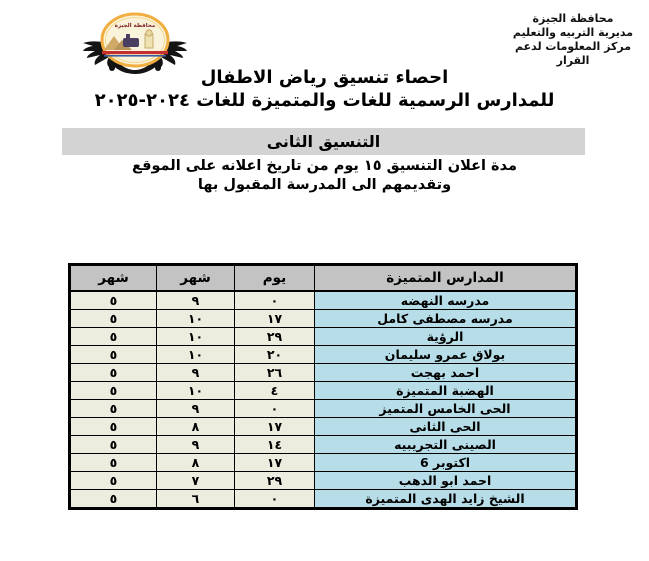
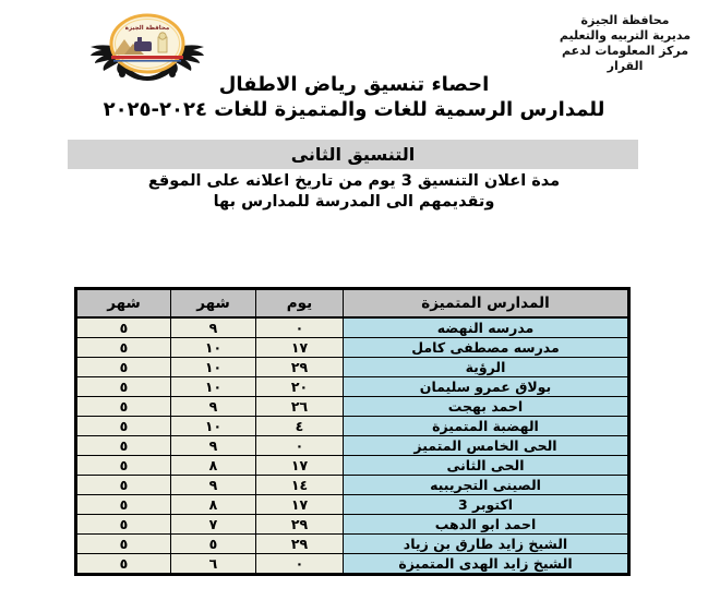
  محافظة الجيزة
  مديرية التربيه والتعليم
  مركز المعلومات لدعم القرار
  احصاء تنسيق رياض الاطفال
  للمدارس الرسمية للغات والمتميزة للغات ٢٠٢٤-٢٠٢٥
  التنسيق الثانى
- مدة اعلان التنسيق ١٥ يوم من تاريخ اعلانه على الموقع
+ مدة اعلان التنسيق 3 يوم من تاريخ اعلانه على الموقع
- وتقديمهم الى المدرسة المقبول بها
+ وتقديمهم الى المدرسة للمدارس بها
  المدارس المتميزة	يوم	شهر	شهر
  مدرسه النهضه	٠	٩	٥
  مدرسه مصطفى كامل	١٧	١٠	٥
  الرؤية	٢٩	١٠	٥
  بولاق عمرو سليمان	٢٠	١٠	٥
  احمد بهجت	٢٦	٩	٥
  الهضبة المتميزة	٤	١٠	٥
  الحى الخامس المتميز	٠	٩	٥
  الحى الثانى	١٧	٨	٥
  الصينى التجريبيه	١٤	٩	٥
- اكتوبر 6	١٧	٨	٥
+ اكتوبر 3	١٧	٨	٥
  احمد ابو الدهب	٢٩	٧	٥
+ الشيخ زايد طارق بن زياد	٢٩	٥	٥
  الشيخ زايد الهدى المتميزة	٠	٦	٥
